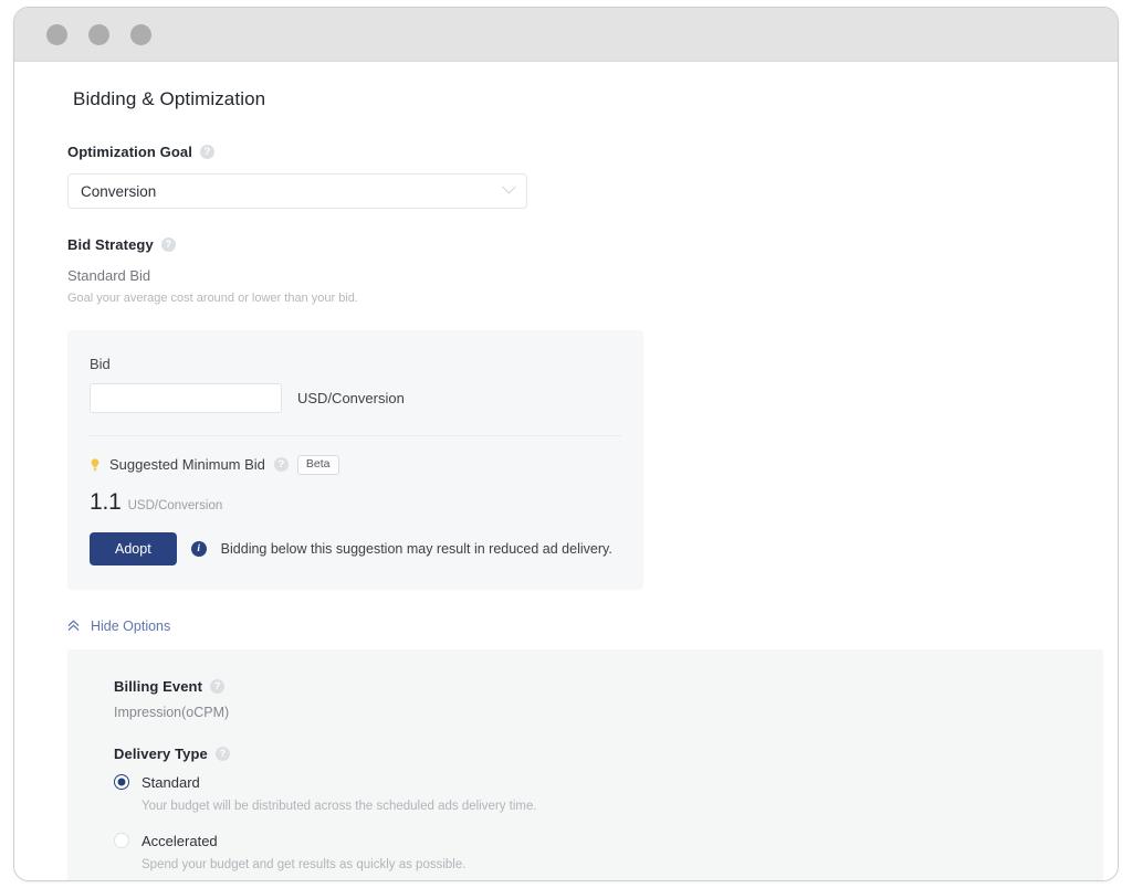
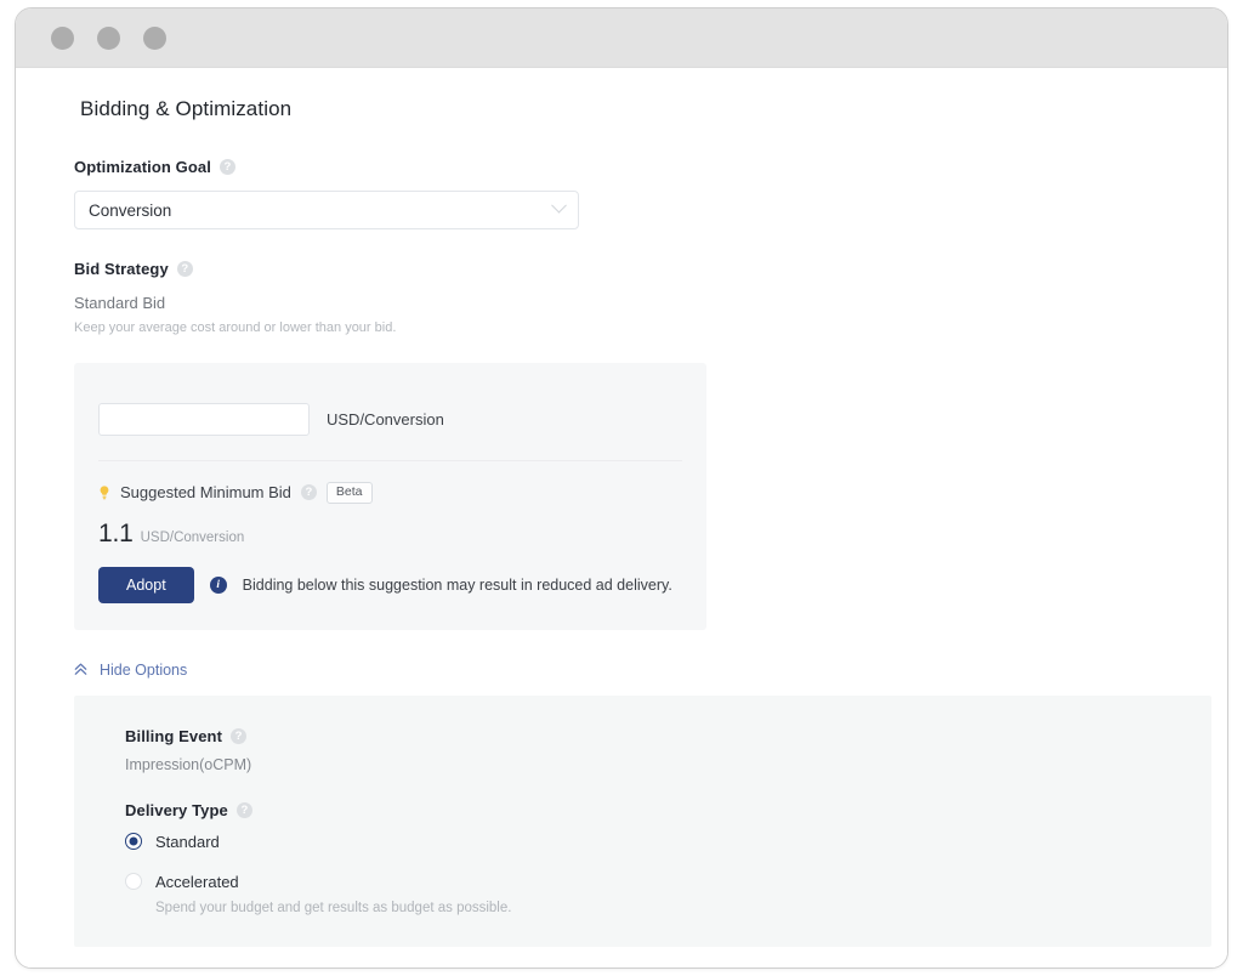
  Bidding & Optimization
  Optimization Goal
  ?
  Conversion
  Bid Strategy
  ?
  Standard Bid
- Goal your average cost around or lower than your bid.
+ Keep your average cost around or lower than your bid.
- Bid
  USD/Conversion
  Suggested Minimum Bid
  ?
  Beta
  1.1
  USD/Conversion
  Adopt
  i
  Bidding below this suggestion may result in reduced ad delivery.
  Hide Options
  Billing Event
  ?
  Impression(oCPM)
  Delivery Type
  ?
  Standard
- Your budget will be distributed across the scheduled ads delivery time.
  Accelerated
- Spend your budget and get results as quickly as possible.
+ Spend your budget and get results as budget as possible.
